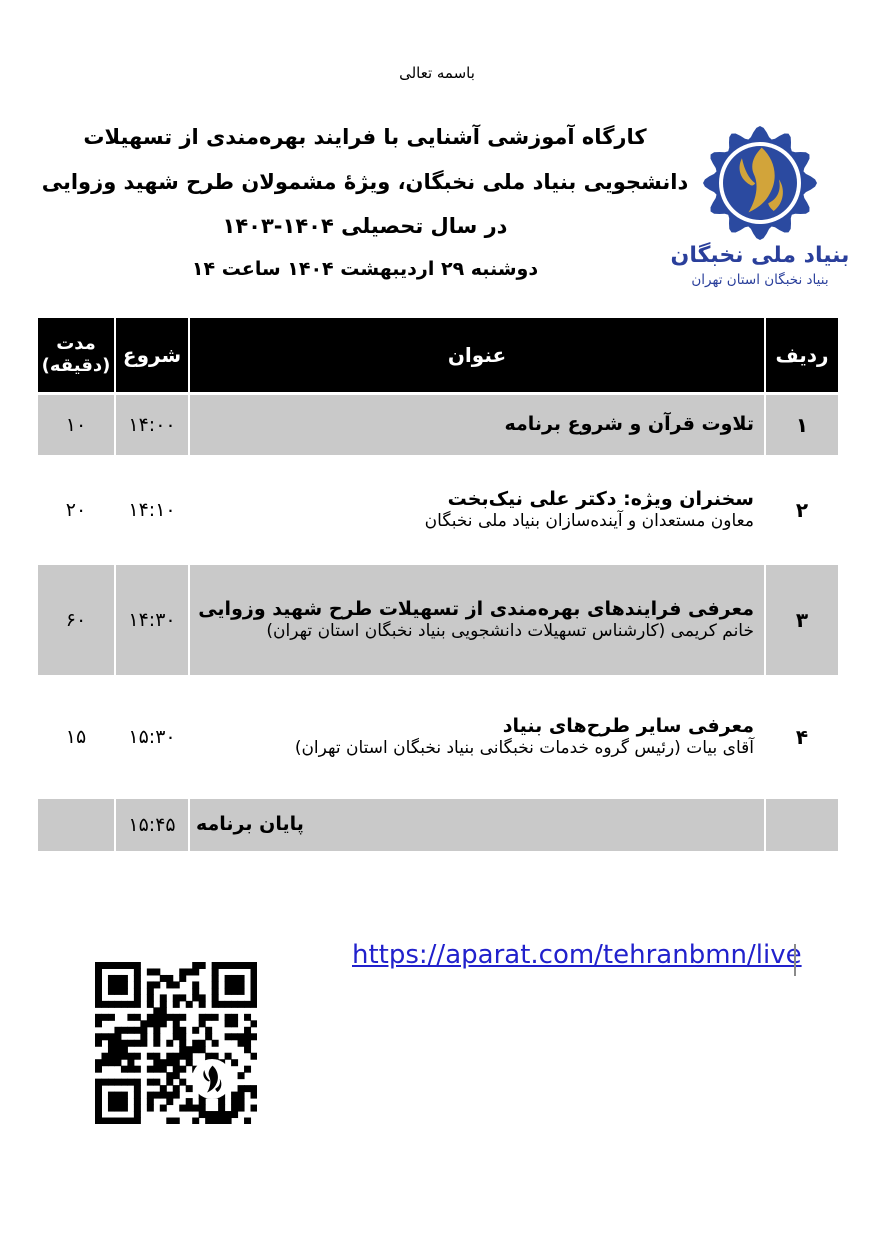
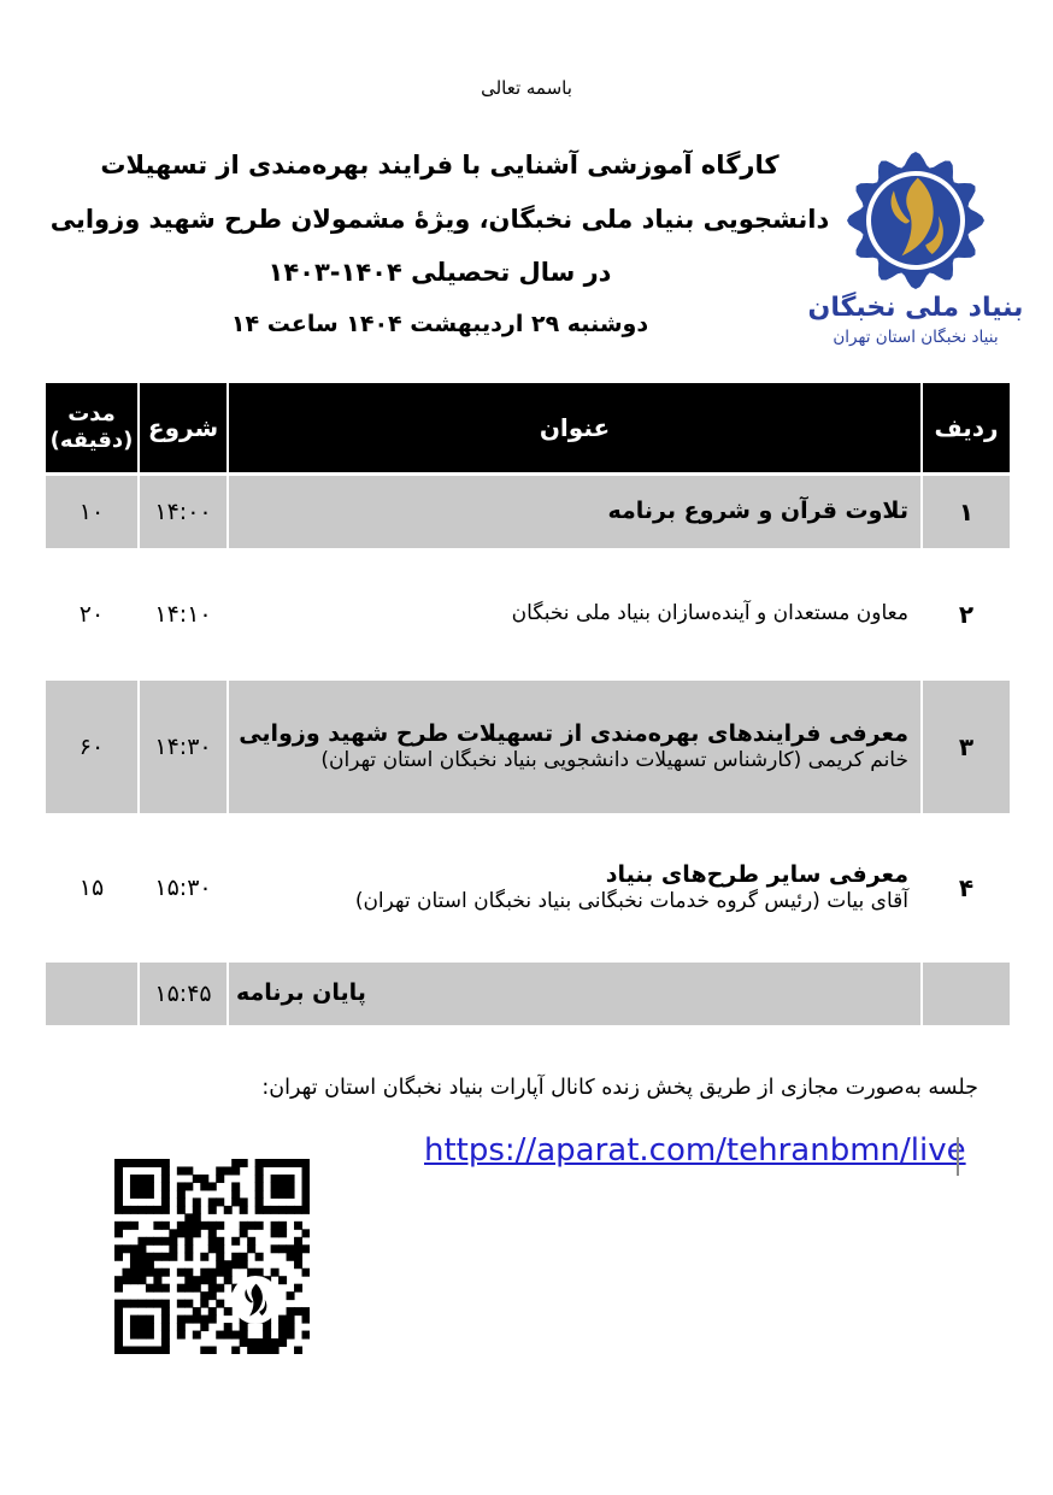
  باسمه تعالی
  کارگاه آموزشی آشنایی با فرایند بهره‌مندی از تسهیلات
  دانشجویی بنیاد ملی نخبگان، ویژهٔ مشمولان طرح شهید وزوایی
  در سال تحصیلی ۱۴۰۴-۱۴۰۳
  دوشنبه ۲۹ اردیبهشت ۱۴۰۴ ساعت ۱۴
  بنیاد ملی نخبگان
  بنیاد نخبگان استان تهران
  ردیف
  عنوان
  شروع
  مدت
  (دقیقه)
  ۱
  تلاوت قرآن و شروع برنامه
  ۱۴:۰۰
  ۱۰
  ۲
- سخنران ویژه: دکتر علی نیک‌بخت
  معاون مستعدان و آینده‌سازان بنیاد ملی نخبگان
  ۱۴:۱۰
  ۲۰
  ۳
  معرفی فرایندهای بهره‌مندی از تسهیلات طرح شهید وزوایی
  خانم کریمی (کارشناس تسهیلات دانشجویی بنیاد نخبگان استان تهران)
  ۱۴:۳۰
  ۶۰
  ۴
  معرفی سایر طرح‌های بنیاد
  آقای بیات (رئیس گروه خدمات نخبگانی بنیاد نخبگان استان تهران)
  ۱۵:۳۰
  ۱۵
  پایان برنامه
  ۱۵:۴۵
+ جلسه به‌صورت مجازی از طریق پخش زنده کانال آپارات بنیاد نخبگان استان تهران:
  https://aparat.com/tehranbmn/liv
